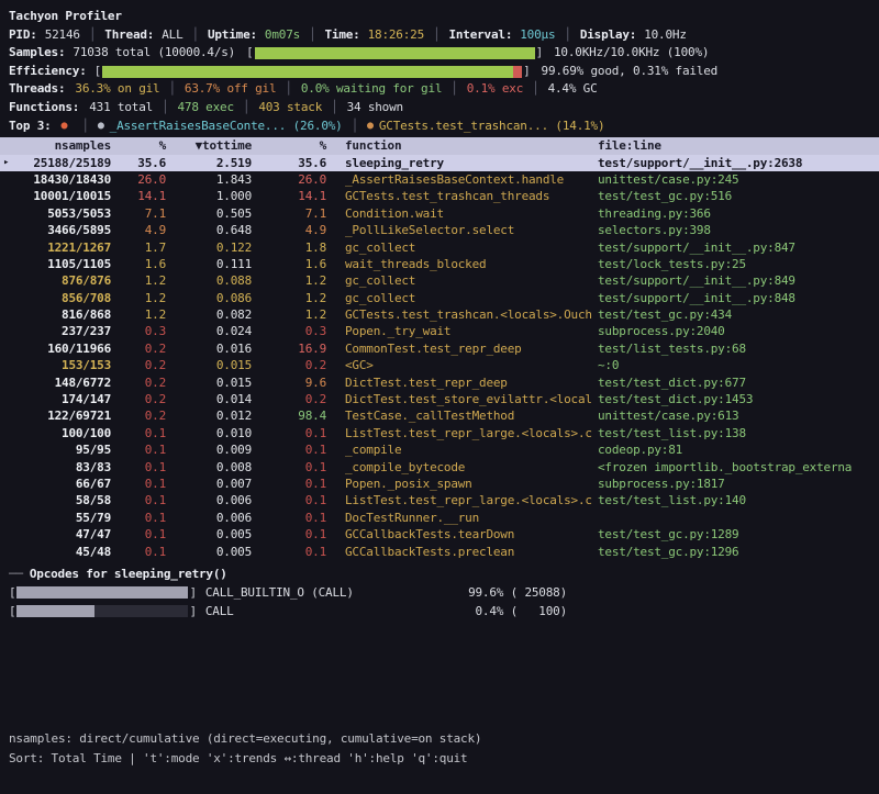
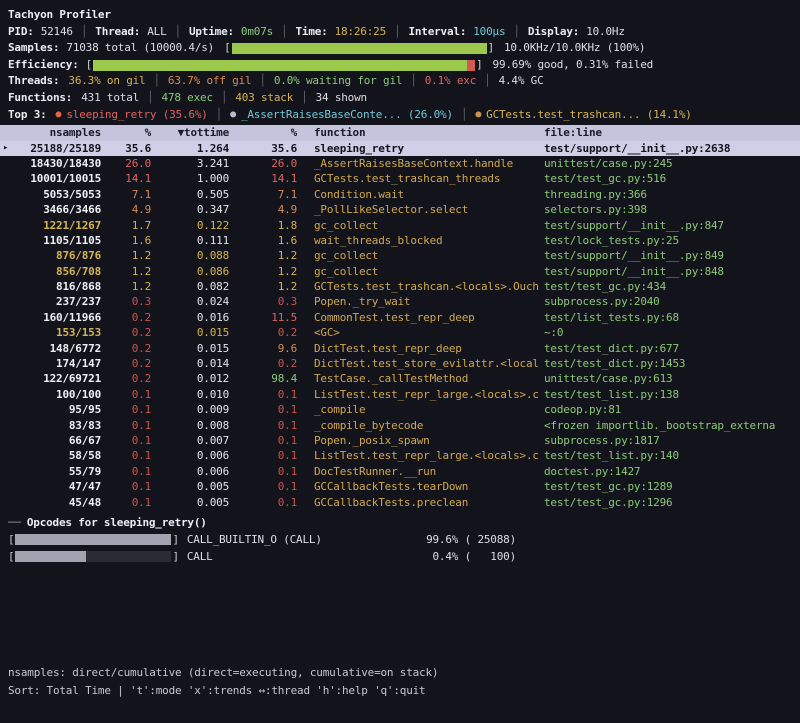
  Tachyon Profiler
  PID:
  52146
  │
  Thread:
  ALL
  │
  Uptime:
  0m07s
  │
  Time:
  18:26:25
  │
  Interval:
  100μs
  │
  Display:
  10.0Hz
  Samples:
  71038 total (10000.4/s)
  [
  ]
  10.0KHz/10.0KHz (100%)
  Efficiency:
  [
  ]
  99.69% good, 0.31% failed
  Threads:
  36.3% on gil
  │
  63.7% off gil
  │
  0.0% waiting for gil
  │
  0.1% exc
  │
  4.4% GC
  Functions:
  431 total
  │
  478 exec
  │
  403 stack
  │
  34 shown
  Top 3:
  ●
+ sleeping_retry (35.6%)
  │
  ●
  _AssertRaisesBaseConte... (26.0%)
  │
  ●
  GCTests.test_trashcan... (14.1%)
  nsamples
  %
  ▼tottime
  %
  function
  file:line
  ▸
  25188/25189
  35.6
- 2.519
+ 1.264
  35.6
  sleeping_retry
  test/support/__init__.py:2638
  18430/18430
  26.0
- 1.843
+ 3.241
  26.0
  _AssertRaisesBaseContext.handle
  unittest/case.py:245
  10001/10015
  14.1
  1.000
  14.1
  GCTests.test_trashcan_threads
  test/test_gc.py:516
  5053/5053
  7.1
  0.505
  7.1
  Condition.wait
  threading.py:366
- 3466/5895
+ 3466/3466
  4.9
- 0.648
+ 0.347
  4.9
  _PollLikeSelector.select
  selectors.py:398
  1221/1267
  1.7
  0.122
  1.8
  gc_collect
  test/support/__init__.py:847
  1105/1105
  1.6
  0.111
  1.6
  wait_threads_blocked
  test/lock_tests.py:25
  876/876
  1.2
  0.088
  1.2
  gc_collect
  test/support/__init__.py:849
  856/708
  1.2
  0.086
  1.2
  gc_collect
  test/support/__init__.py:848
  816/868
  1.2
  0.082
  1.2
  GCTests.test_trashcan.<locals>.Ouch
  test/test_gc.py:434
  237/237
  0.3
  0.024
  0.3
  Popen._try_wait
  subprocess.py:2040
  160/11966
  0.2
  0.016
- 16.9
+ 11.5
  CommonTest.test_repr_deep
  test/list_tests.py:68
  153/153
  0.2
  0.015
  0.2
  <GC>
  ~:0
  148/6772
  0.2
  0.015
  9.6
  DictTest.test_repr_deep
  test/test_dict.py:677
  174/147
  0.2
  0.014
  0.2
  DictTest.test_store_evilattr.<local
  test/test_dict.py:1453
  122/69721
  0.2
  0.012
  98.4
  TestCase._callTestMethod
  unittest/case.py:613
  100/100
  0.1
  0.010
  0.1
  ListTest.test_repr_large.<locals>.c
  test/test_list.py:138
  95/95
  0.1
  0.009
  0.1
  _compile
  codeop.py:81
  83/83
  0.1
  0.008
  0.1
  _compile_bytecode
  <frozen importlib._bootstrap_externa
  66/67
  0.1
  0.007
  0.1
  Popen._posix_spawn
  subprocess.py:1817
  58/58
  0.1
  0.006
  0.1
  ListTest.test_repr_large.<locals>.c
  test/test_list.py:140
  55/79
  0.1
  0.006
  0.1
  DocTestRunner.__run
+ doctest.py:1427
  47/47
  0.1
  0.005
  0.1
  GCCallbackTests.tearDown
  test/test_gc.py:1289
  45/48
  0.1
  0.005
  0.1
  GCCallbackTests.preclean
  test/test_gc.py:1296
  ──
  Opcodes for sleeping_retry()
  [
  ]
  CALL_BUILTIN_O (CALL)
  99.6% ( 25088)
  [
  ]
  CALL
  0.4% ( 100)
  nsamples: direct/cumulative (direct=executing, cumulative=on stack)
  Sort: Total Time | 't':mode 'x':trends ↔:thread 'h':help 'q':quit
